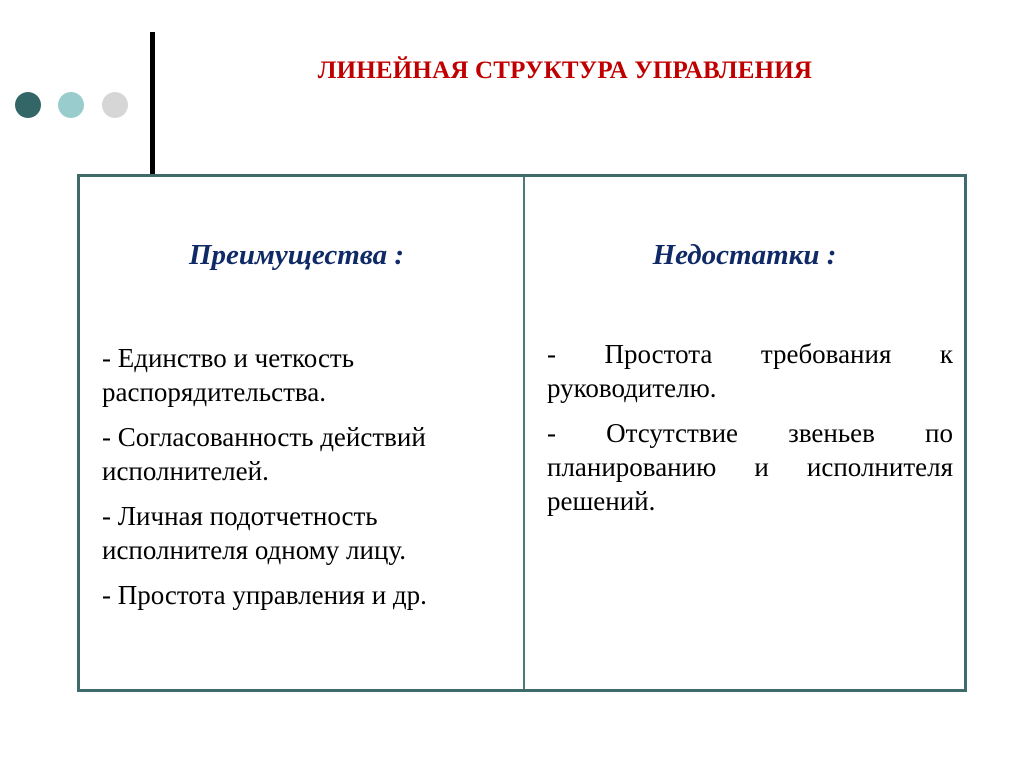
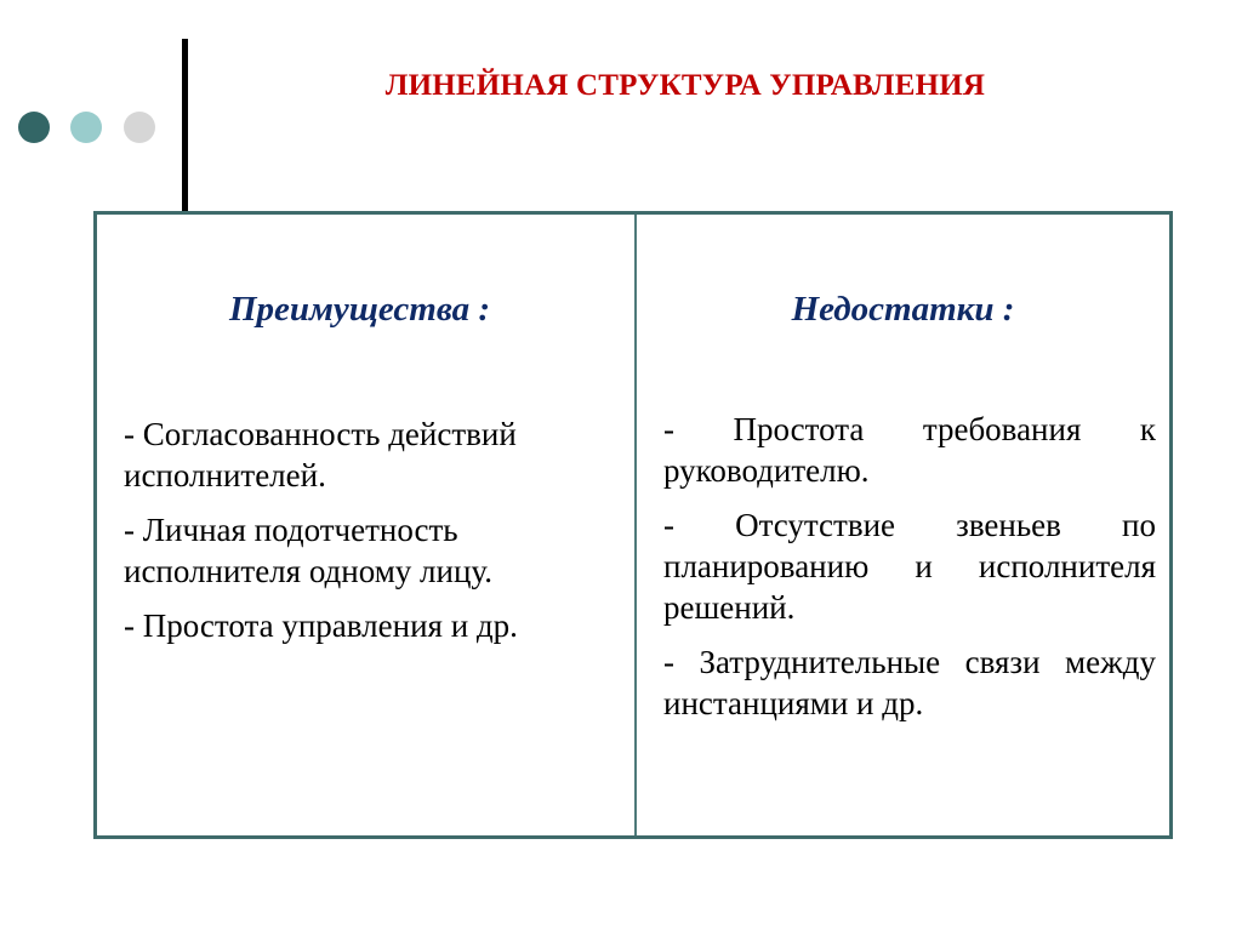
  ЛИНЕЙНАЯ СТРУКТУРА УПРАВЛЕНИЯ
  Преимущества :
- - Единство и четкость распорядительства.
  - Согласованность действий исполнителей.
  - Личная подотчетность исполнителя одному лицу.
  - Простота управления и др.
  Недостатки :
  - Простота требования к руководителю.
  - Отсутствие звеньев по планированию и исполнителя решений.
+ - Затруднительные связи между инстанциями и др.
